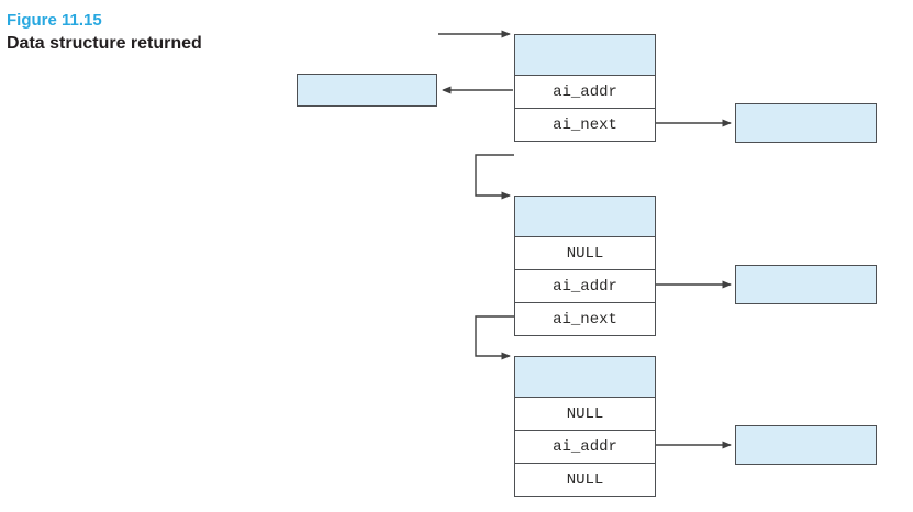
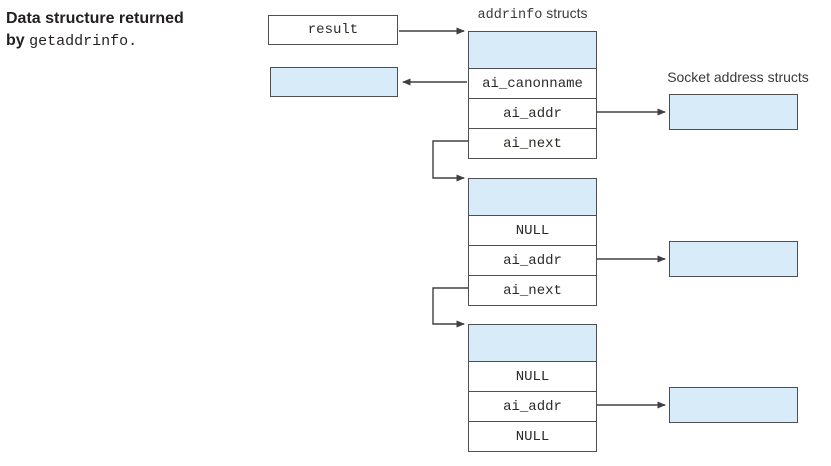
- Figure 11.15
  Data structure returned
+ by getaddrinfo.
+ addrinfo structs
+ Socket address structs
+ result
+ ai_canonname
  ai_addr
  ai_next
  NULL
  ai_addr
  ai_next
  NULL
  ai_addr
  NULL
